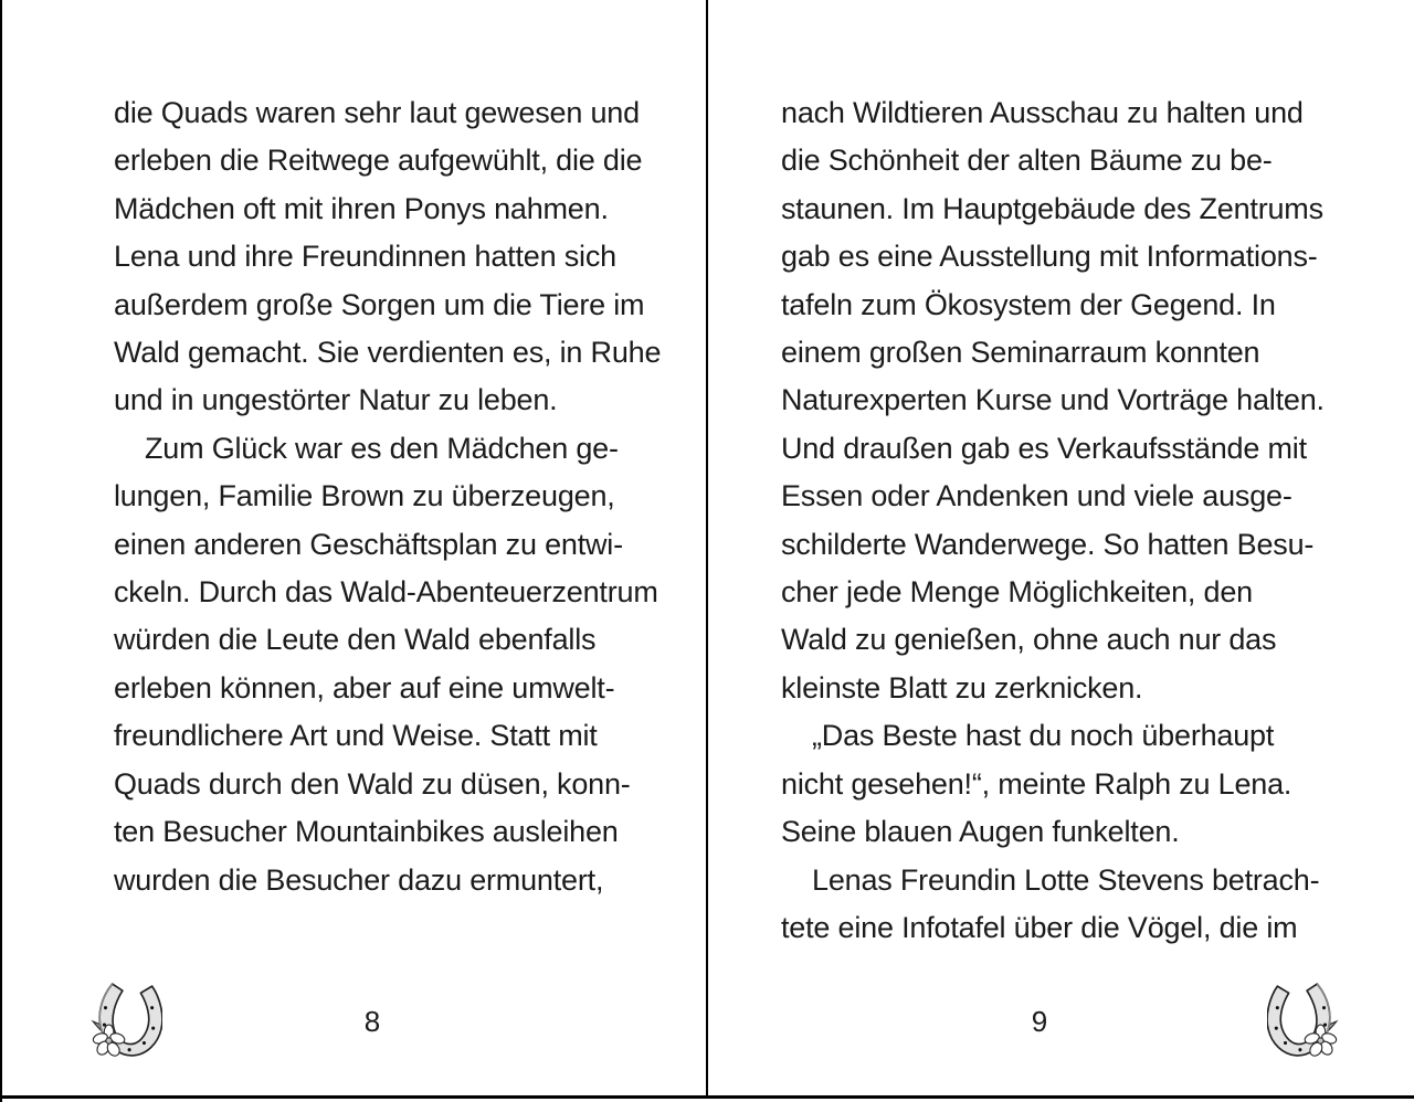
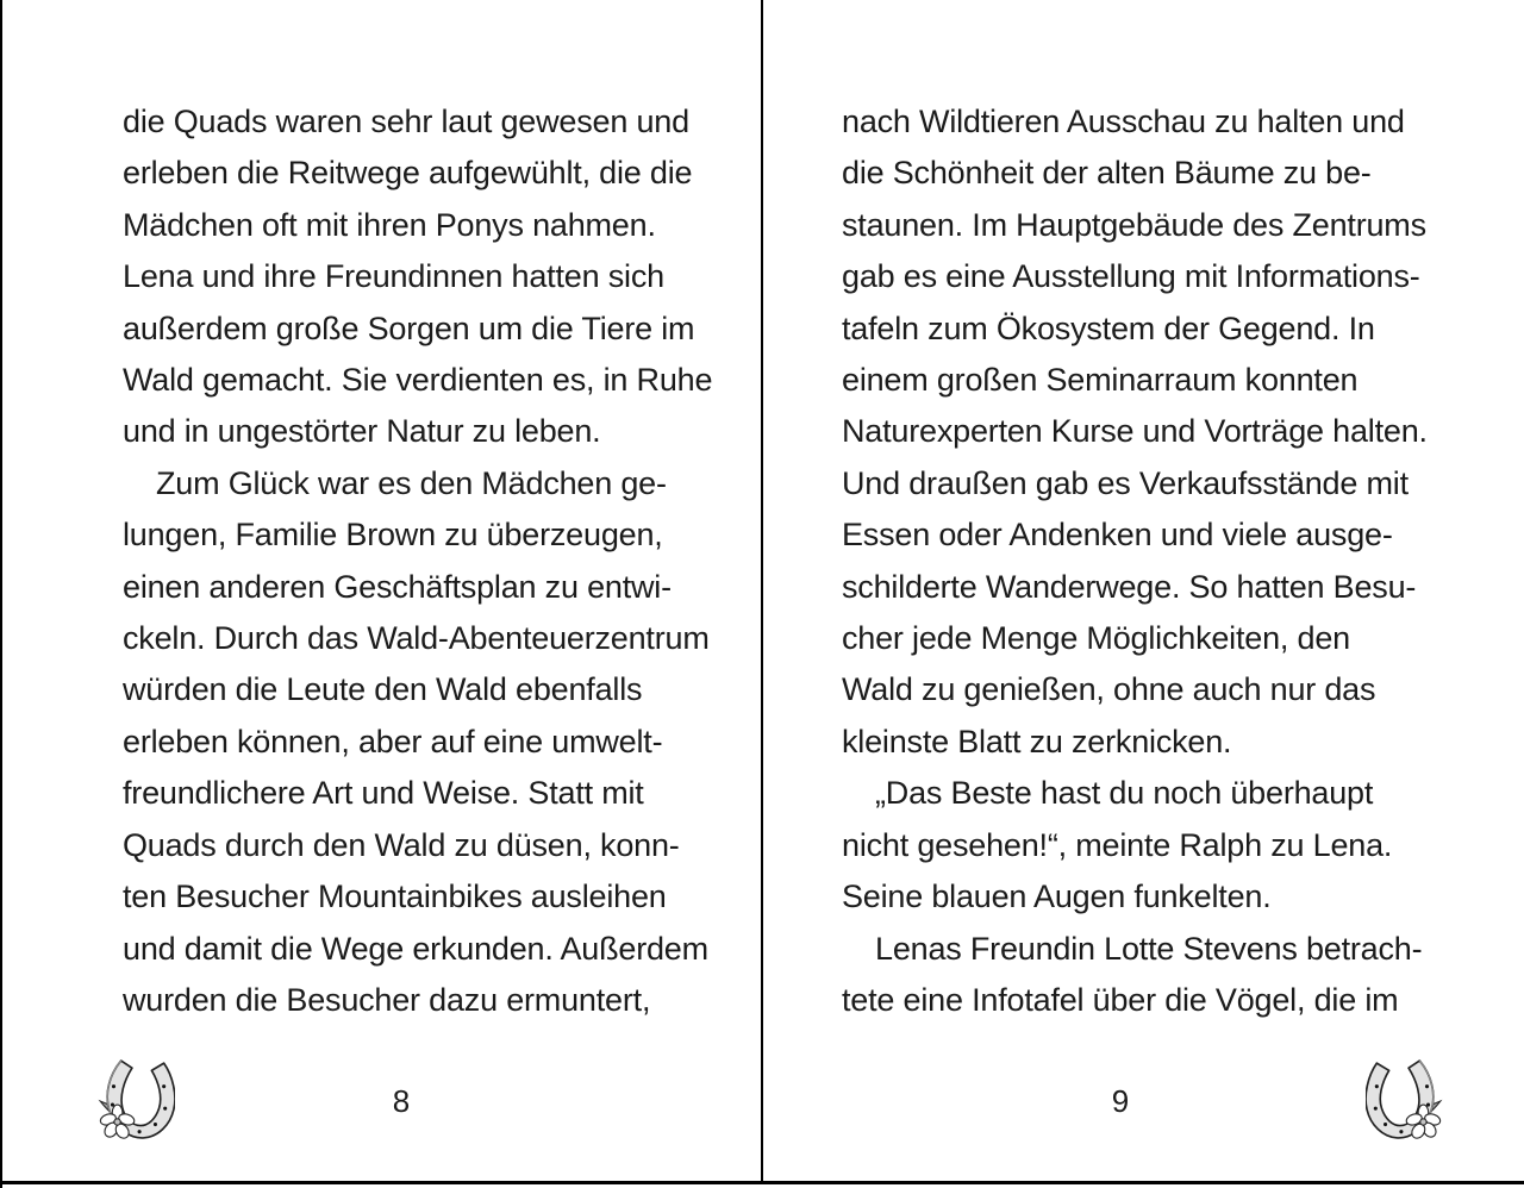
  die Quads waren sehr laut gewesen und
  erleben die Reitwege aufgewühlt, die die
  Mädchen oft mit ihren Ponys nahmen.
  Lena und ihre Freundinnen hatten sich
  außerdem große Sorgen um die Tiere im
  Wald gemacht. Sie verdienten es, in Ruhe
  und in ungestörter Natur zu leben.
  Zum Glück war es den Mädchen ge-
  lungen, Familie Brown zu überzeugen,
  einen anderen Geschäftsplan zu entwi-
  ckeln. Durch das Wald-Abenteuerzentrum
  würden die Leute den Wald ebenfalls
  erleben können, aber auf eine umwelt-
  freundlichere Art und Weise. Statt mit
  Quads durch den Wald zu düsen, konn-
  ten Besucher Mountainbikes ausleihen
+ und damit die Wege erkunden. Außerdem
  wurden die Besucher dazu ermuntert,
  nach Wildtieren Ausschau zu halten und
  die Schönheit der alten Bäume zu be-
  staunen. Im Hauptgebäude des Zentrums
  gab es eine Ausstellung mit Informations-
  tafeln zum Ökosystem der Gegend. In
  einem großen Seminarraum konnten
  Naturexperten Kurse und Vorträge halten.
  Und draußen gab es Verkaufsstände mit
  Essen oder Andenken und viele ausge-
  schilderte Wanderwege. So hatten Besu-
  cher jede Menge Möglichkeiten, den
  Wald zu genießen, ohne auch nur das
  kleinste Blatt zu zerknicken.
  „Das Beste hast du noch überhaupt
  nicht gesehen!“, meinte Ralph zu Lena.
  Seine blauen Augen funkelten.
  Lenas Freundin Lotte Stevens betrach-
  tete eine Infotafel über die Vögel, die im
  8
  9
